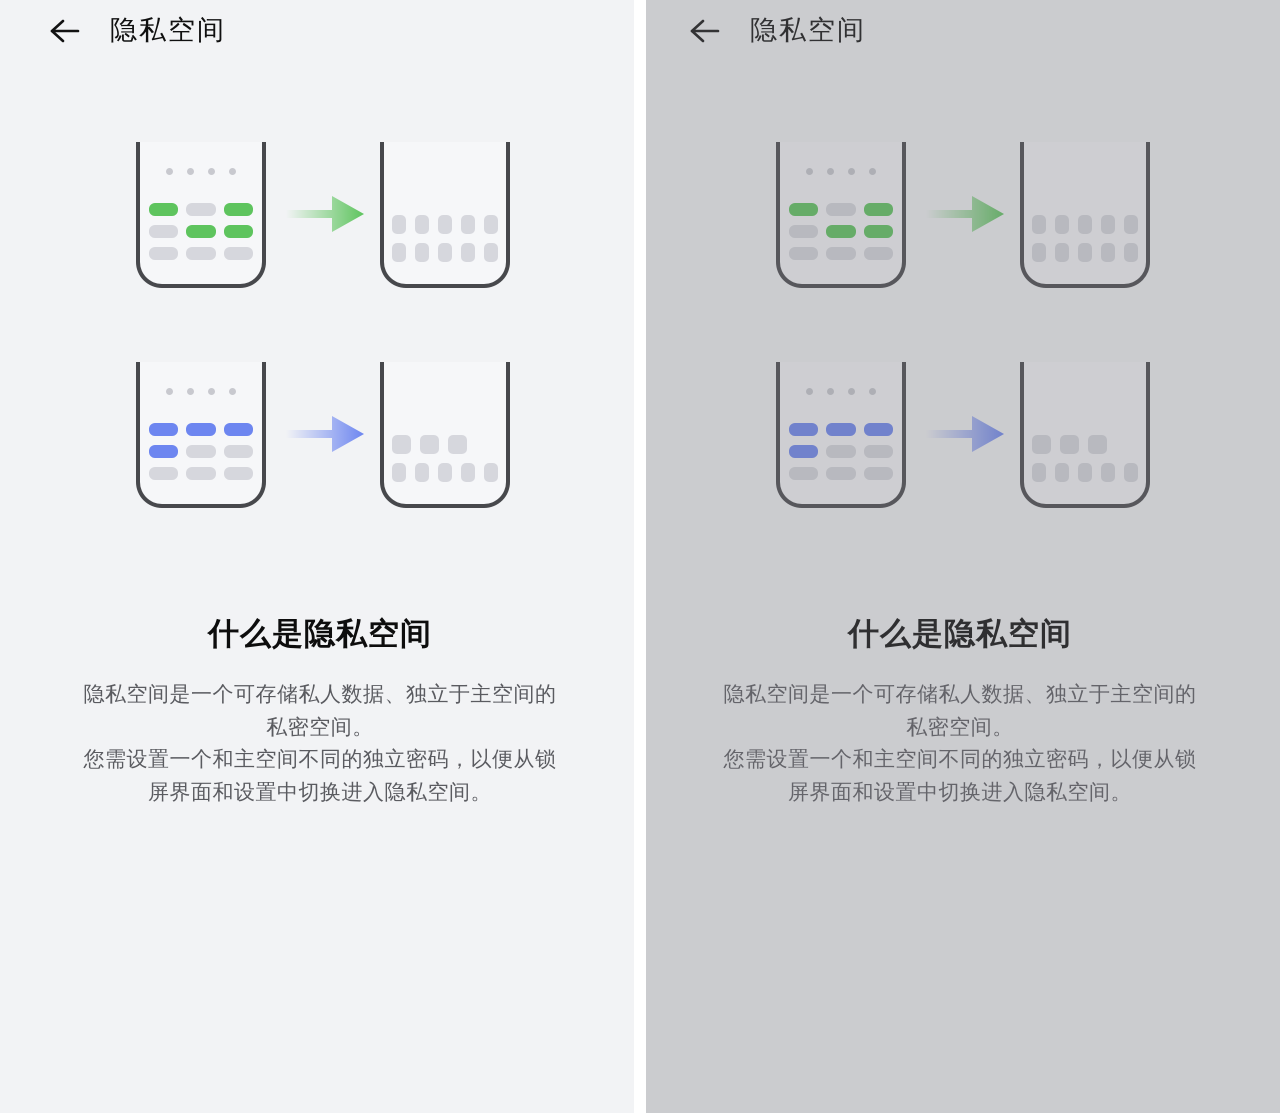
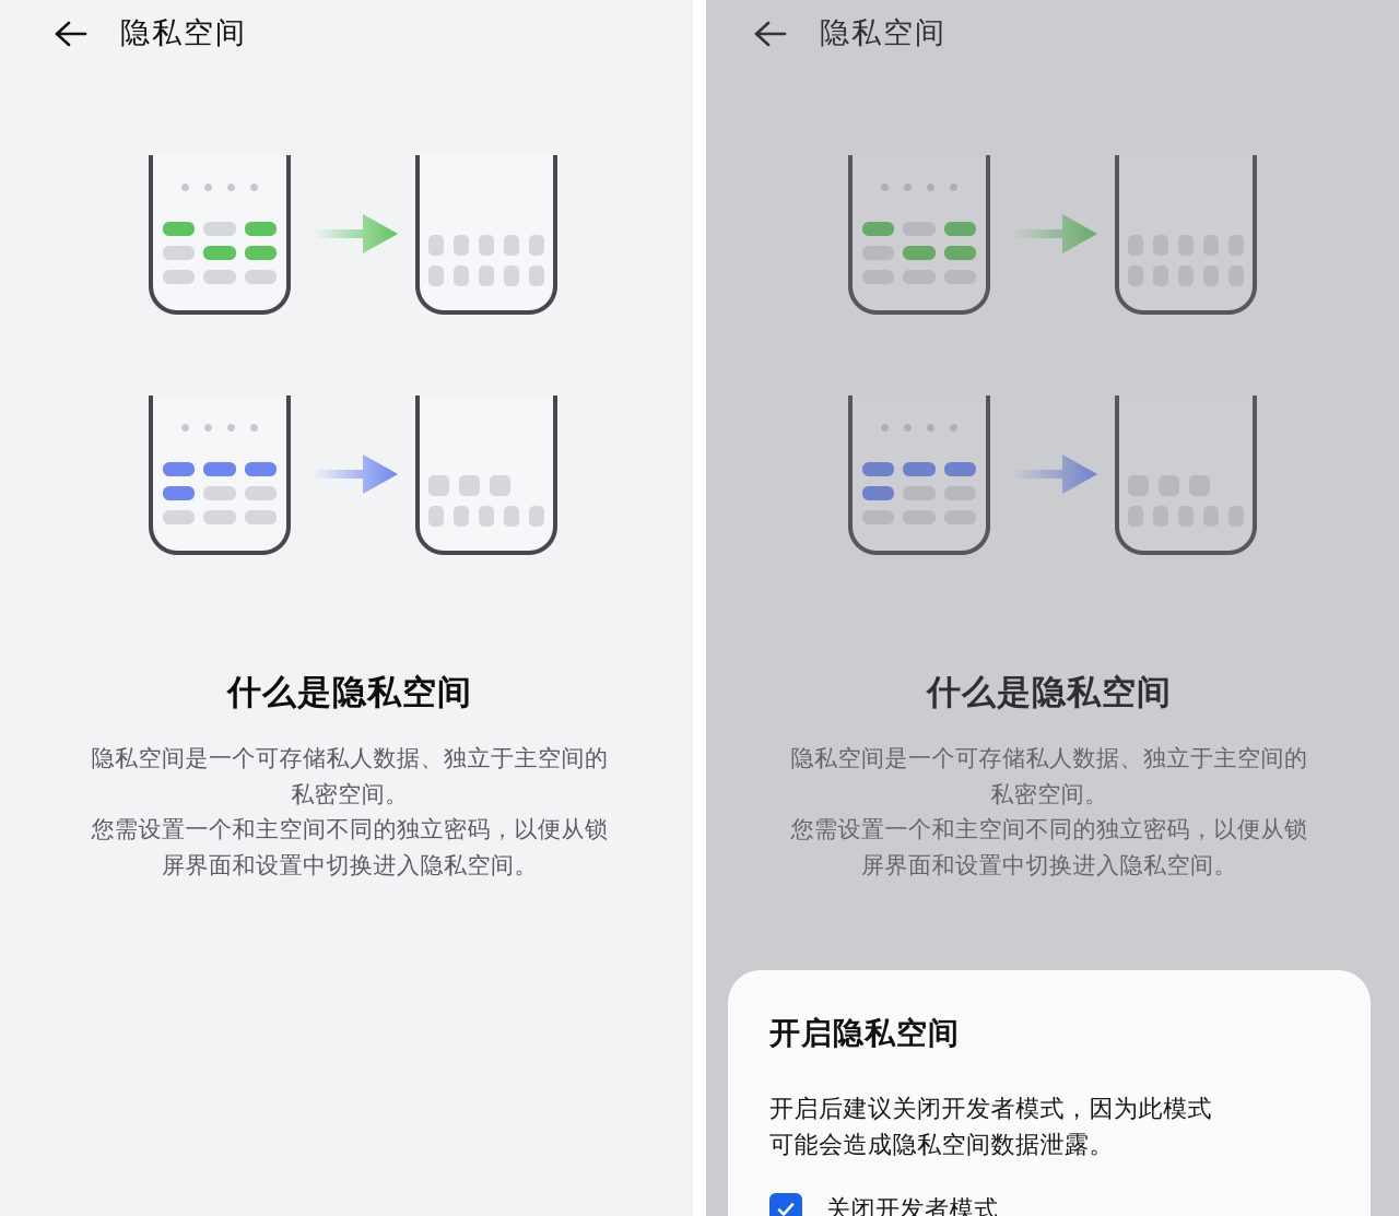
  隐私空间
  什么是隐私空间
  隐私空间是一个可存储私人数据、独立于主空间的
  私密空间。
  您需设置一个和主空间不同的独立密码，以便从锁
  屏界面和设置中切换进入隐私空间。
  隐私空间
  什么是隐私空间
  隐私空间是一个可存储私人数据、独立于主空间的
  私密空间。
  您需设置一个和主空间不同的独立密码，以便从锁
  屏界面和设置中切换进入隐私空间。
+ 开启隐私空间
+ 开启后建议关闭开发者模式，因为此模式
+ 可能会造成隐私空间数据泄露。
+ 关闭开发者模式
